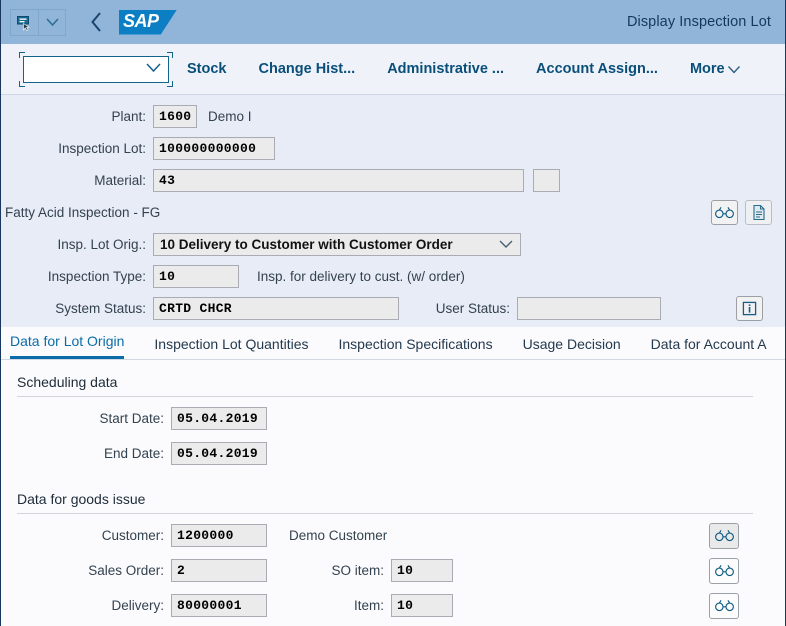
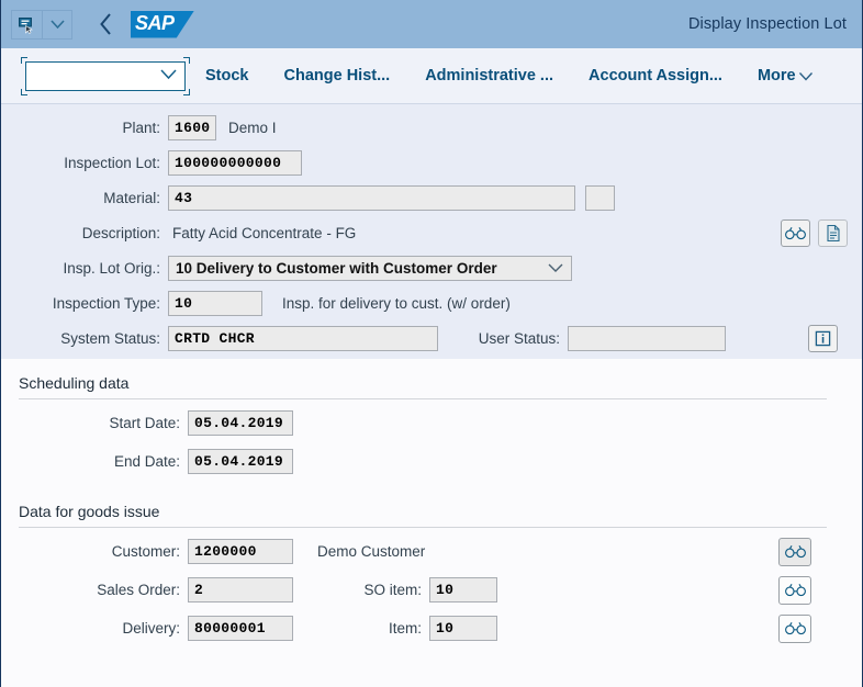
  SAP
  Display Inspection Lot
  Stock
  Change Hist...
  Administrative ...
  Account Assign...
  More
  Plant:
  1600
  Demo I
  Inspection Lot:
  100000000000
  Material:
  43
+ Description:
- Fatty Acid Inspection - FG
+ Fatty Acid Concentrate - FG
  Insp. Lot Orig.:
  10 Delivery to Customer with Customer Order
  Inspection Type:
  10
  Insp. for delivery to cust. (w/ order)
  System Status:
  CRTD CHCR
  User Status:
- Data for Lot Origin
- Inspection Lot Quantities
- Inspection Specifications
- Usage Decision
- Data for Account A
  Scheduling data
  Start Date:
  05.04.2019
  End Date:
  05.04.2019
  Data for goods issue
  Customer:
  1200000
  Demo Customer
  Sales Order:
  2
  SO item:
  10
  Delivery:
  80000001
  Item:
  10
